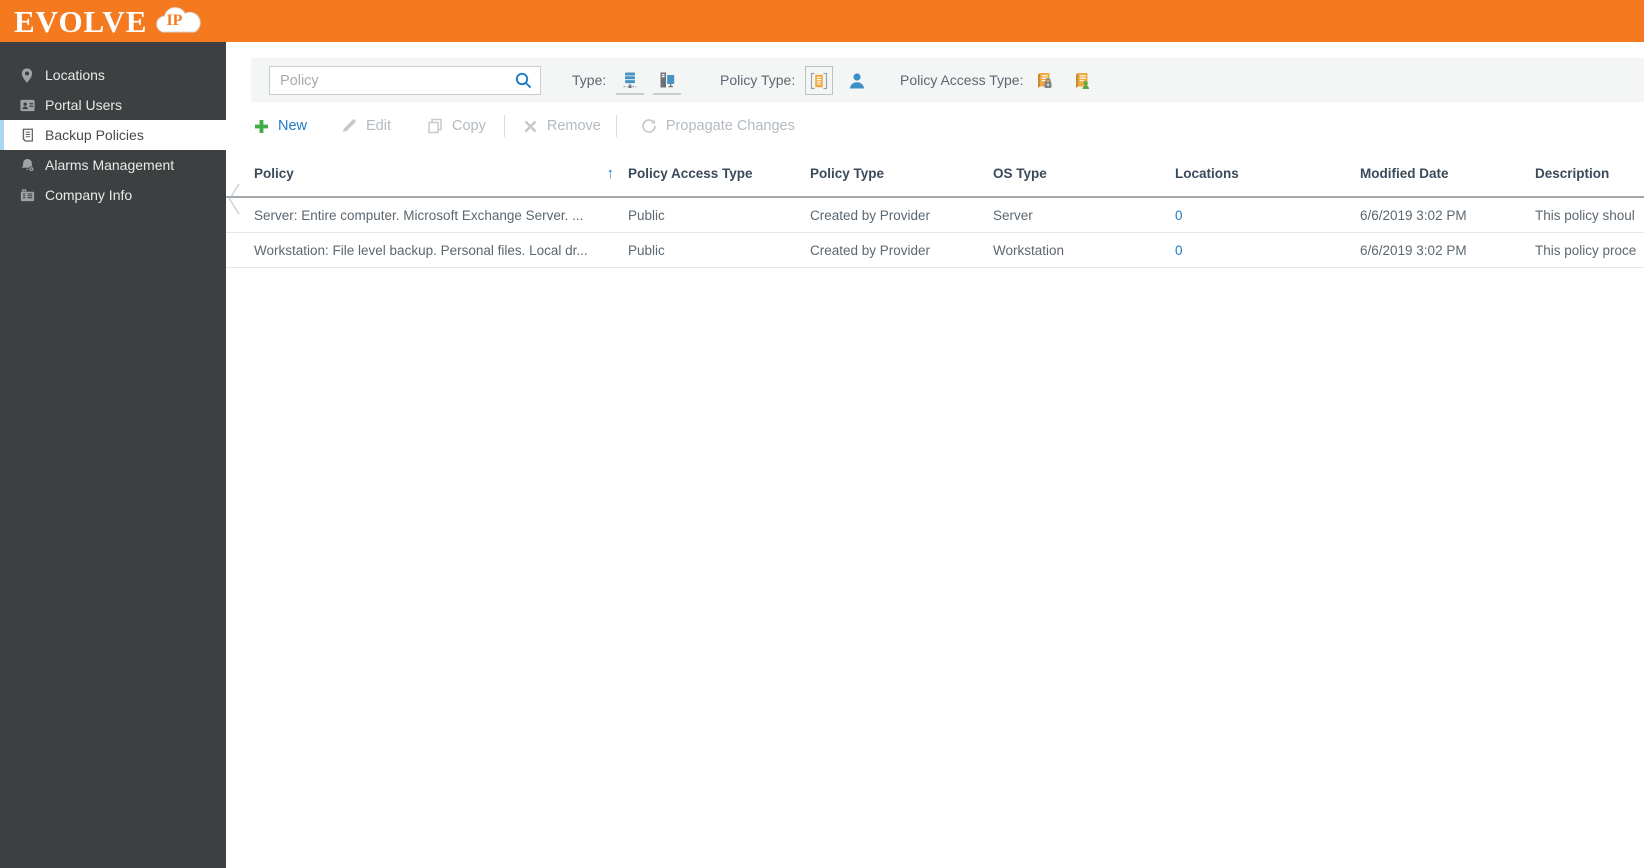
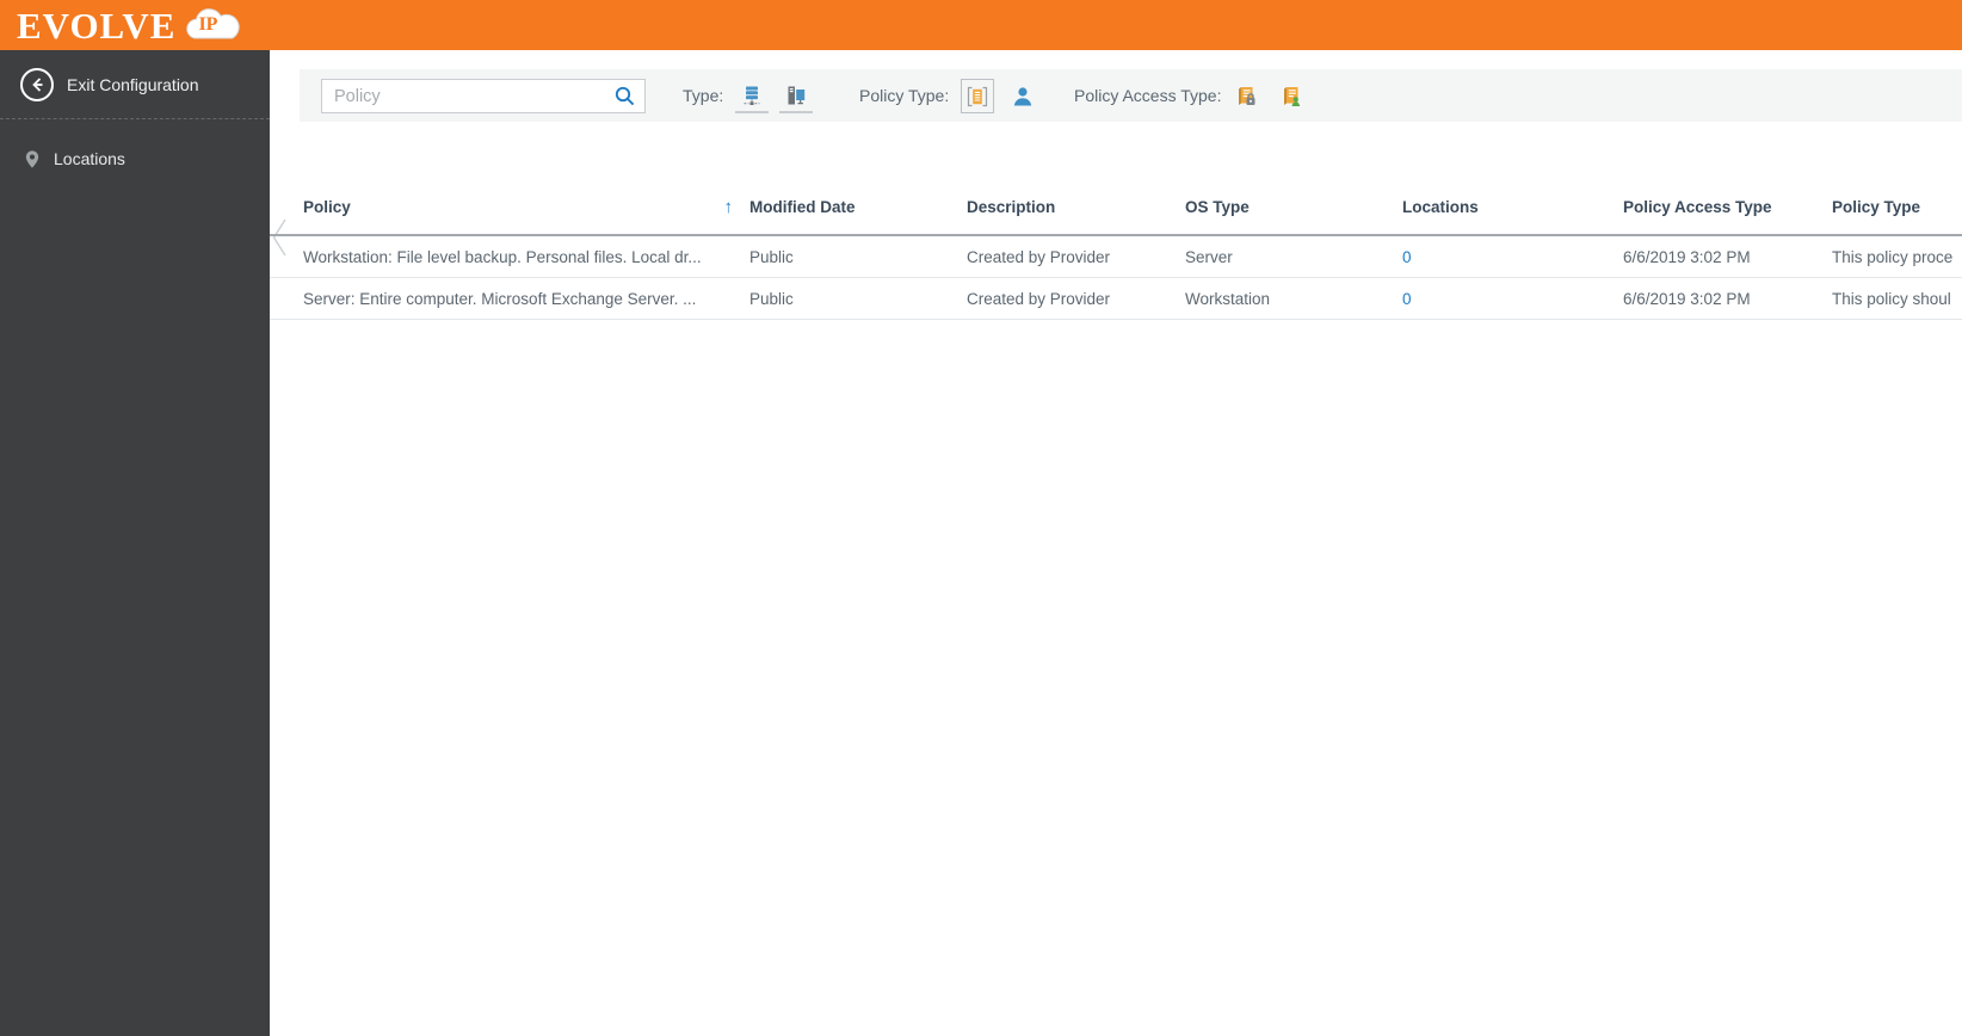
  EVOLVE
  IP
+ Exit Configuration
  Locations
- Portal Users
- Backup Policies
- Alarms Management
- Company Info
  Policy
  Type:
  Policy Type:
  Policy Access Type:
- New
- Edit
- Copy
- Remove
- Propagate Changes
  Policy
  ↑
- Policy Access Type
+ Modified Date
- Policy Type
+ Description
  OS Type
  Locations
- Modified Date
+ Policy Access Type
- Description
+ Policy Type
- Server: Entire computer. Microsoft Exchange Server. ...
+ Workstation: File level backup. Personal files. Local dr...
  Public
  Created by Provider
  Server
  0
  6/6/2019 3:02 PM
- This policy shoul
+ This policy proce
- Workstation: File level backup. Personal files. Local dr...
+ Server: Entire computer. Microsoft Exchange Server. ...
  Public
  Created by Provider
  Workstation
  0
  6/6/2019 3:02 PM
- This policy proce
+ This policy shoul
